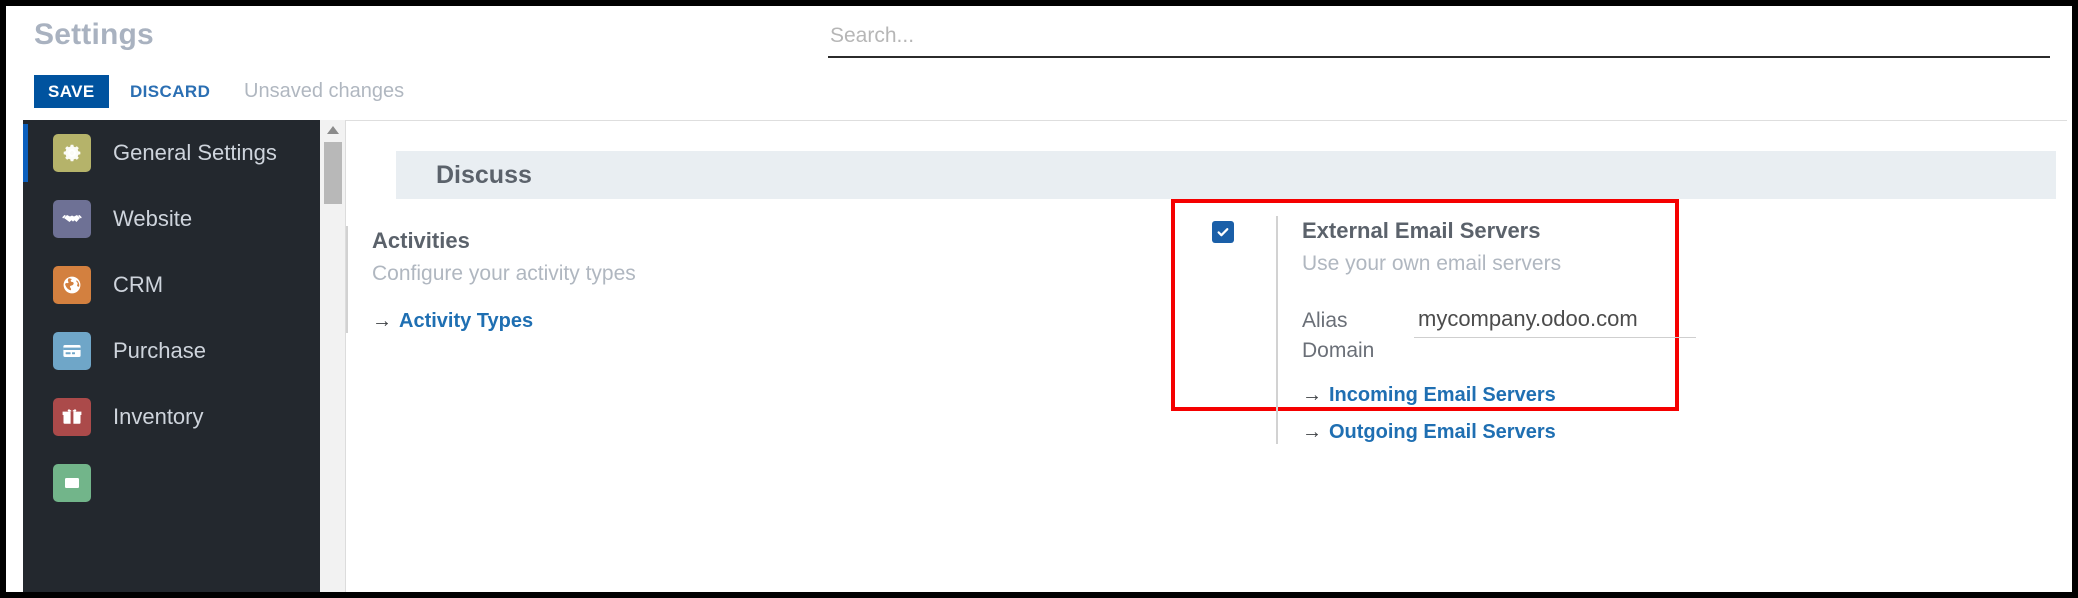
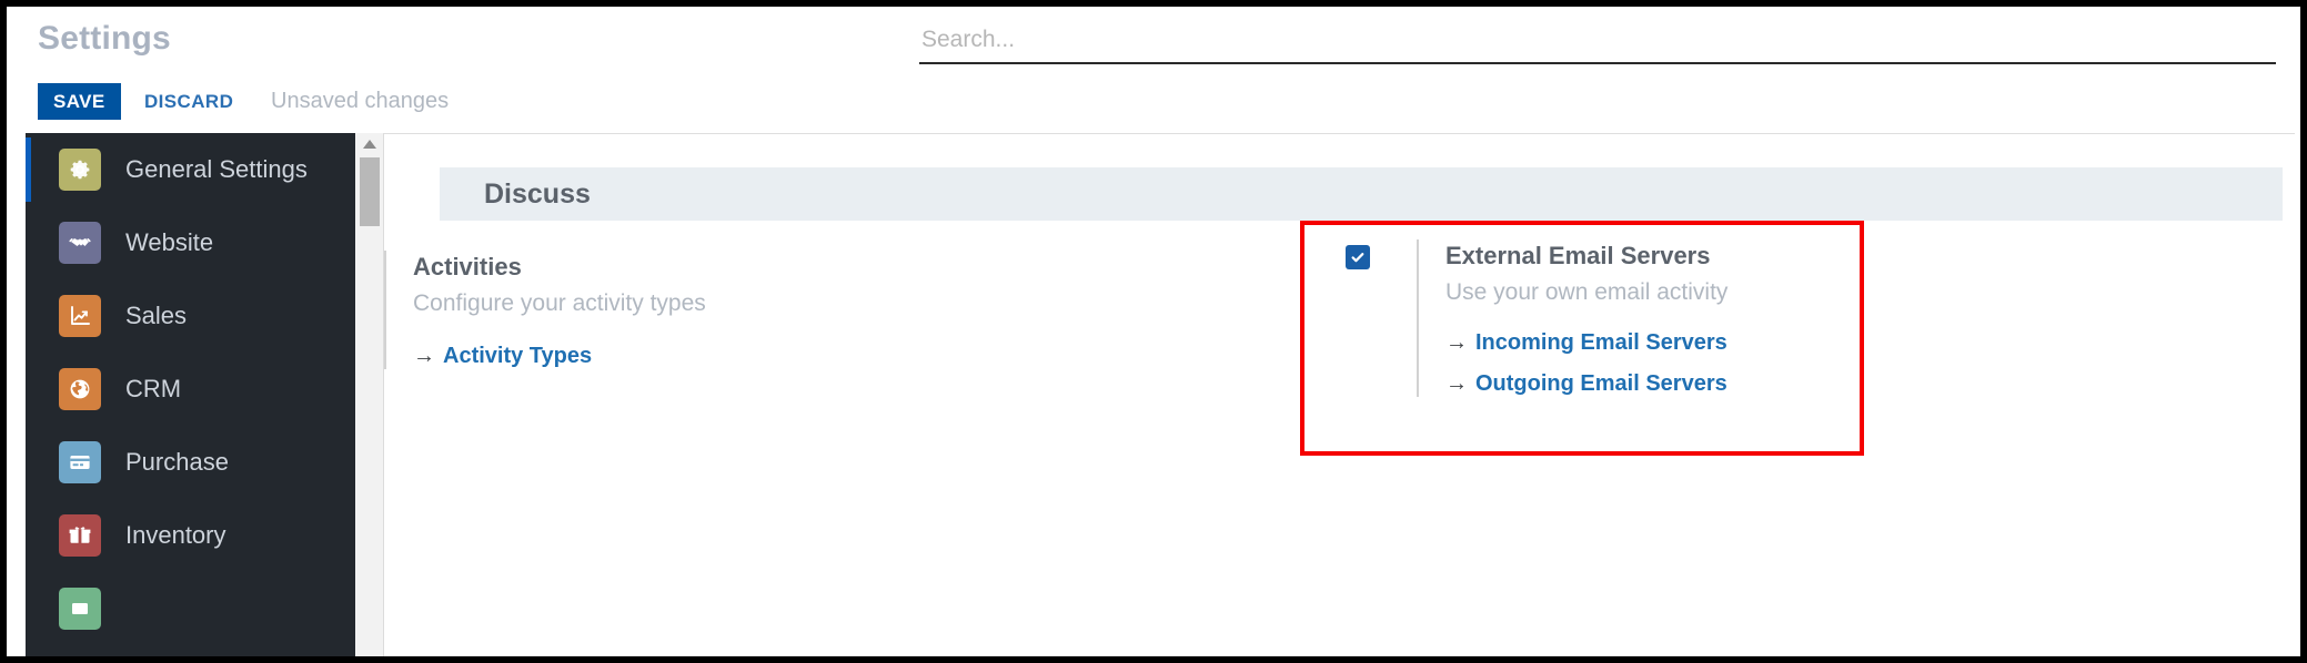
  Settings
  Search...
  SAVE
  DISCARD
  Unsaved changes
  General Settings
  Website
+ Sales
  CRM
  Purchase
  Inventory
  Discuss
  Activities
  Configure your activity types
  →
  Activity Types
  External Email Servers
- Use your own email servers
+ Use your own email activity
- Alias Domain
- mycompany.odoo.com
  →
  Incoming Email Servers
  →
  Outgoing Email Servers
